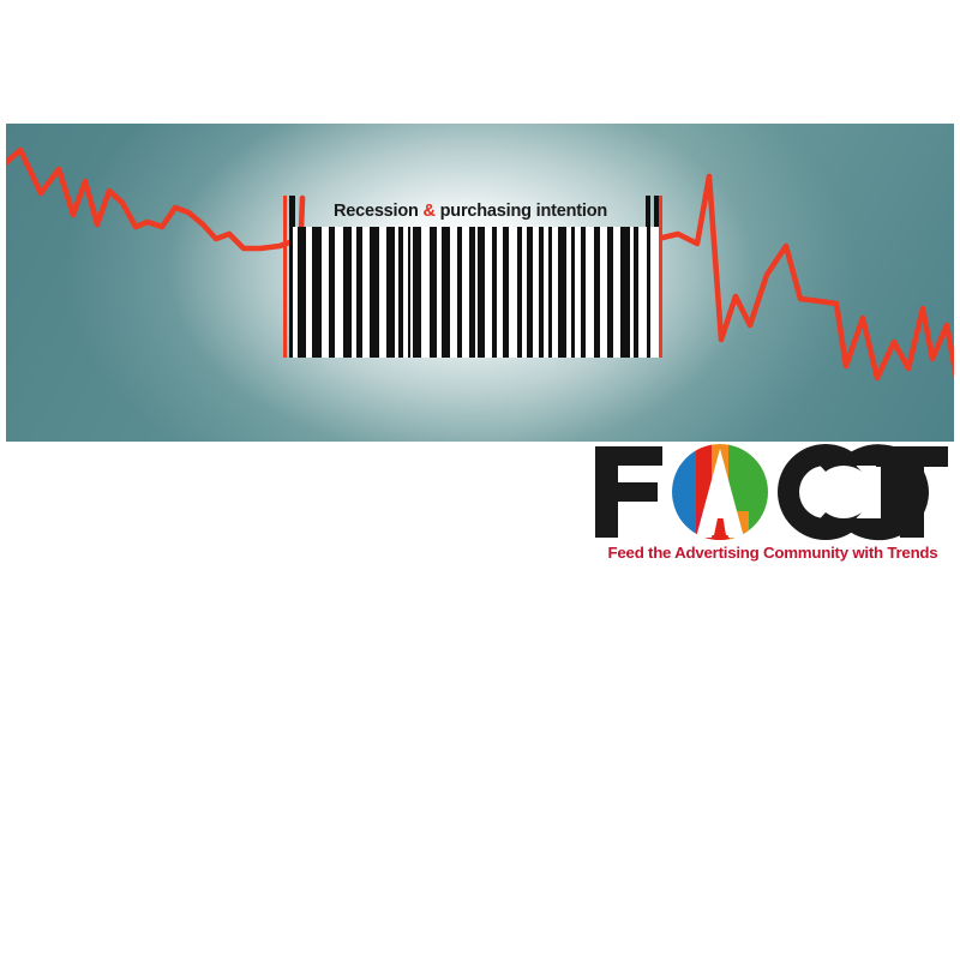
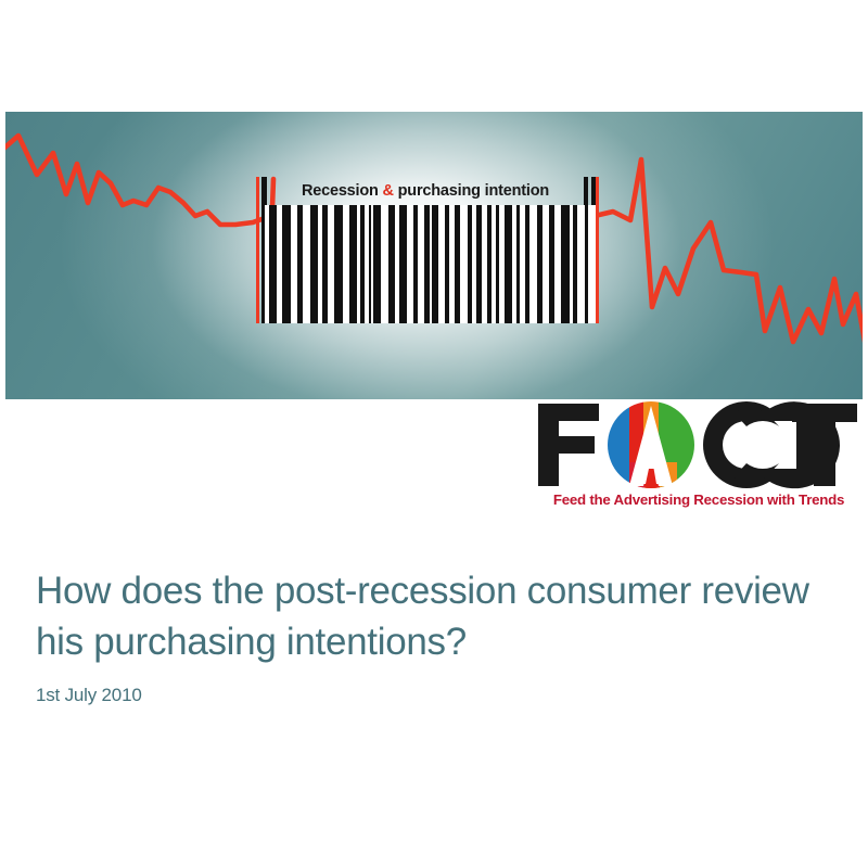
  Recession & purchasing intention
- Feed the Advertising Community with Trends
+ Feed the Advertising Recession with Trends
+ How does the post-recession consumer review his purchasing intentions?
+ 1st July 2010
